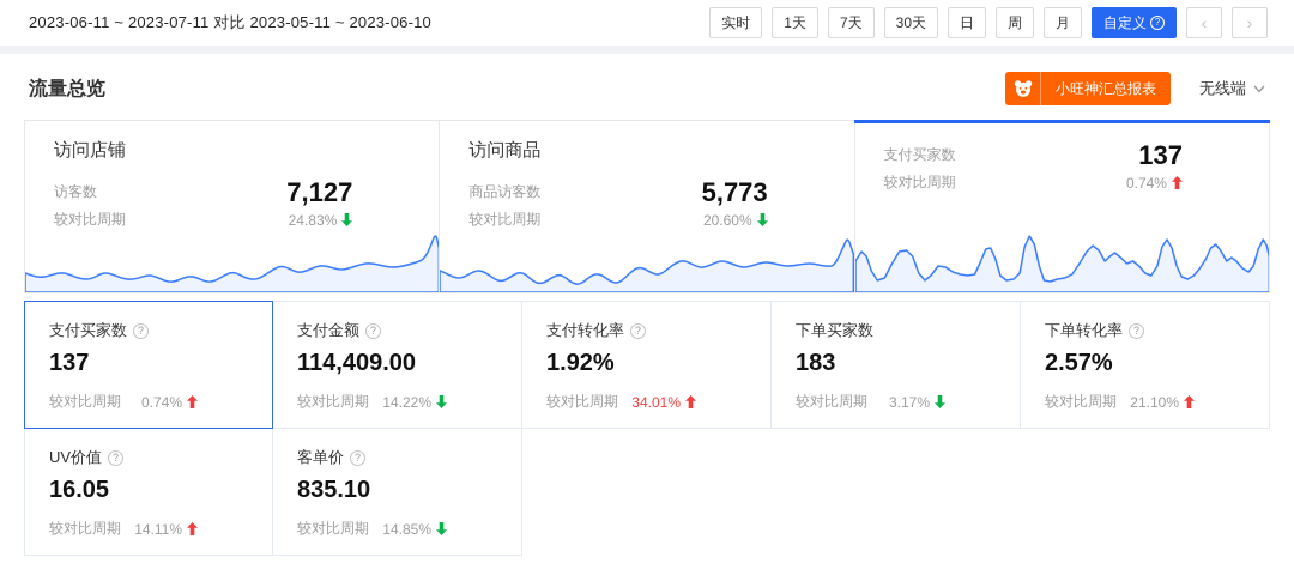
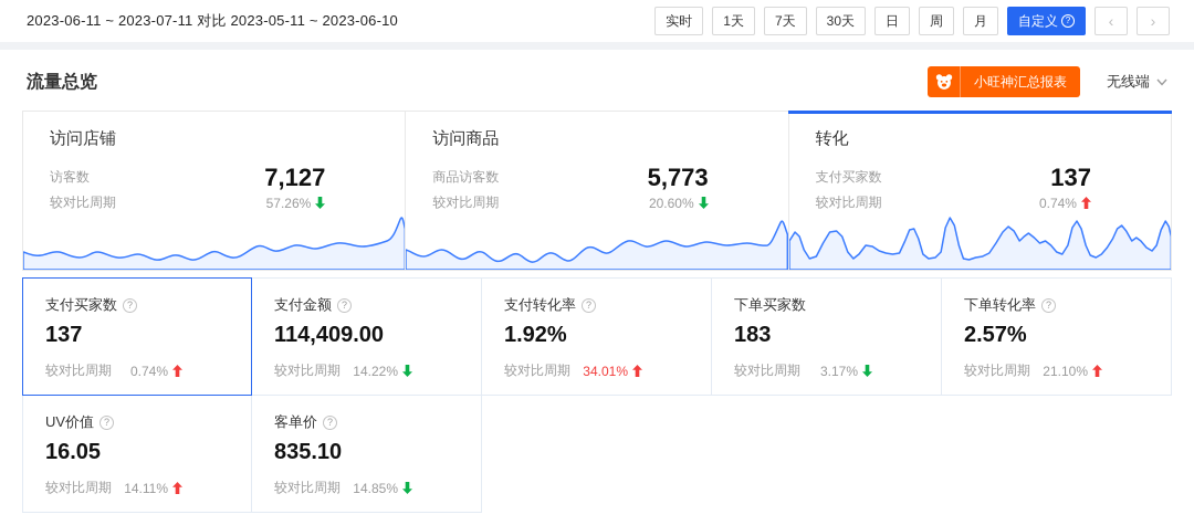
  2023-06-11 ~ 2023-07-11 对比 2023-05-11 ~ 2023-06-10
  实时
  1天
  7天
  30天
  日
  周
  月
  自定义
  ?
  ‹
  ›
  流量总览
  小旺神汇总报表
  无线端
  访问店铺
  访客数
  7,127
  较对比周期
- 24.83%
+ 57.26%
  访问商品
  商品访客数
  5,773
  较对比周期
  20.60%
+ 转化
  支付买家数
  137
  较对比周期
  0.74%
  支付买家数
  ?
  137
  较对比周期
  0.74%
  支付金额
  ?
  114,409.00
  较对比周期
  14.22%
  支付转化率
  ?
  1.92%
  较对比周期
  34.01%
  下单买家数
  183
  较对比周期
  3.17%
  下单转化率
  ?
  2.57%
  较对比周期
  21.10%
  UV价值
  ?
  16.05
  较对比周期
  14.11%
  客单价
  ?
  835.10
  较对比周期
  14.85%
